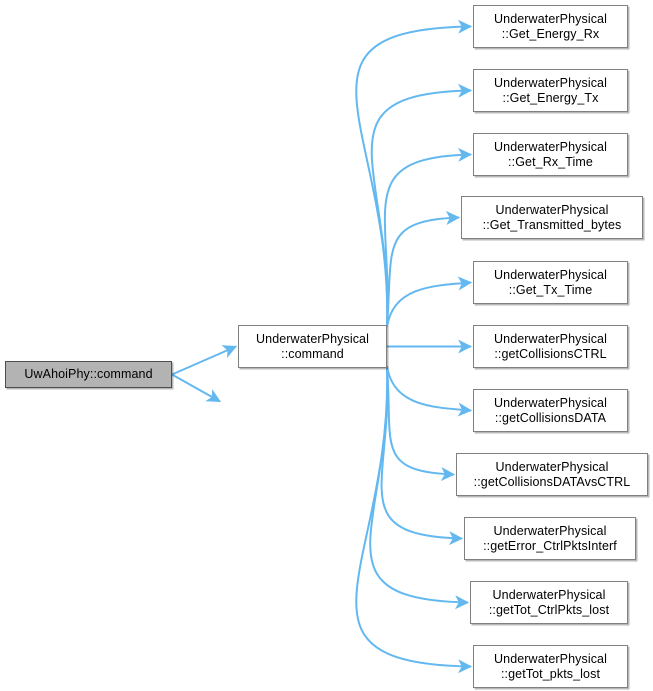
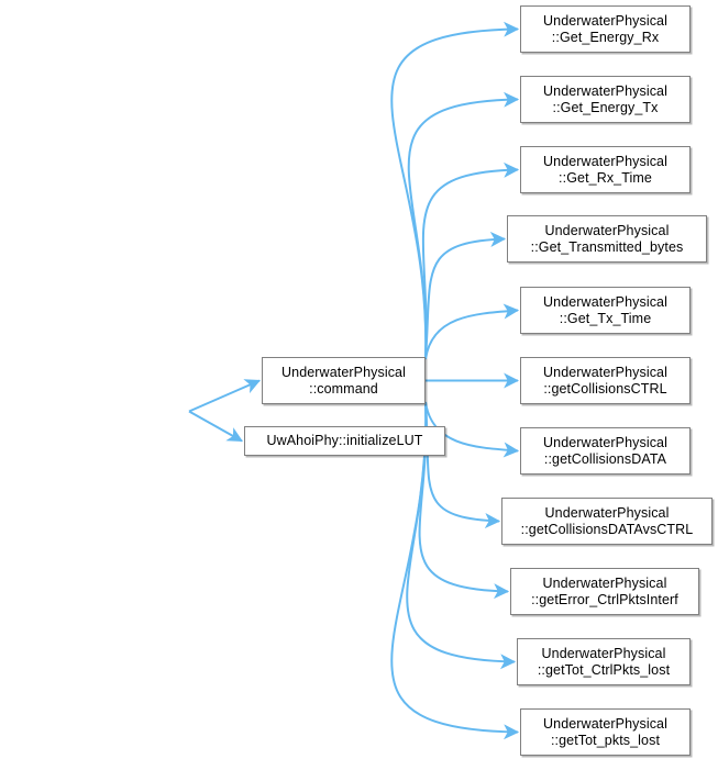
- UwAhoiPhy::command
  UnderwaterPhysical
  ::command
+ UwAhoiPhy::initializeLUT
  UnderwaterPhysical
  ::Get_Energy_Rx
  UnderwaterPhysical
  ::Get_Energy_Tx
  UnderwaterPhysical
  ::Get_Rx_Time
  UnderwaterPhysical
  ::Get_Transmitted_bytes
  UnderwaterPhysical
  ::Get_Tx_Time
  UnderwaterPhysical
  ::getCollisionsCTRL
  UnderwaterPhysical
  ::getCollisionsDATA
  UnderwaterPhysical
  ::getCollisionsDATAvsCTRL
  UnderwaterPhysical
  ::getError_CtrlPktsInterf
  UnderwaterPhysical
  ::getTot_CtrlPkts_lost
  UnderwaterPhysical
  ::getTot_pkts_lost
